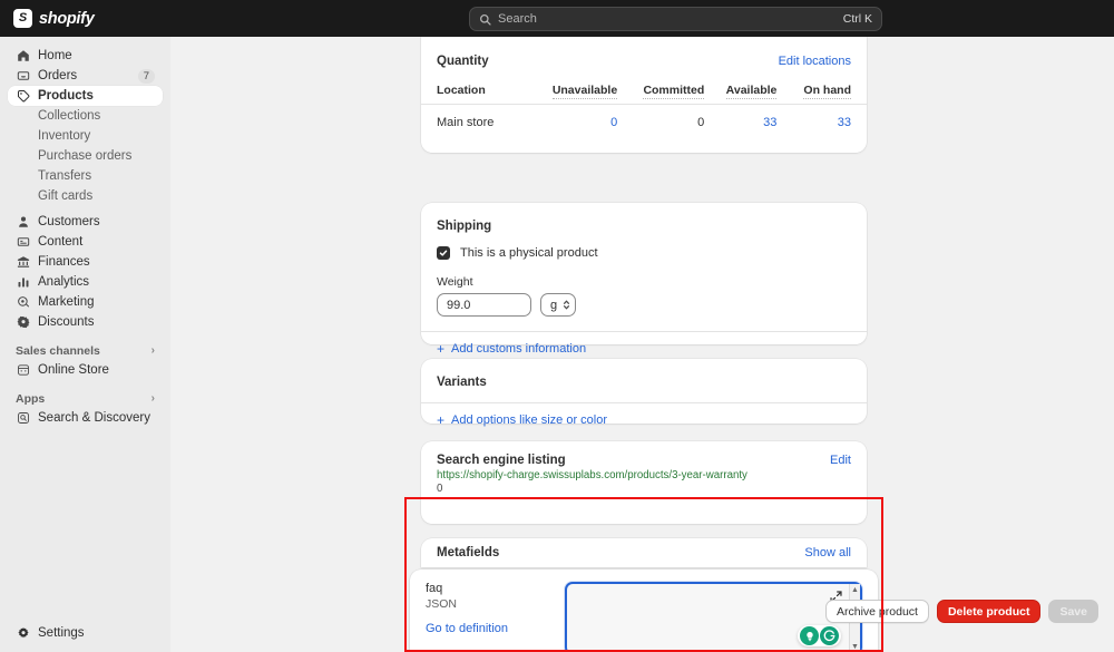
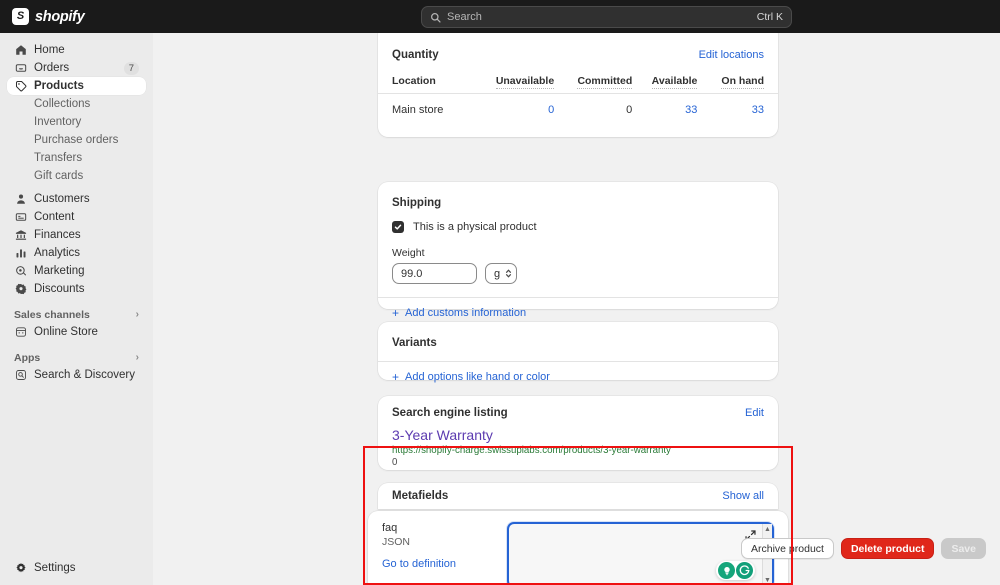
  S
  shopify
  Search
  Ctrl K
  Home
  Orders
  7
  Products
  Collections
  Inventory
  Purchase orders
  Transfers
  Gift cards
  Customers
  Content
  Finances
  Analytics
  Marketing
  Discounts
  Sales channels
  ›
  Online Store
  Apps
  ›
  Search & Discovery
  Settings
  Quantity
  Edit locations
  Location	Unavailable	Committed	Available	On hand
  Main store	0	0	33	33
  Shipping
  This is a physical product
  Weight
  99.0
  g
  +
  Add customs information
  Variants
  +
- Add options like size or color
+ Add options like hand or color
  Search engine listing
  Edit
+ 3-Year Warranty
  https://shopify-charge.swissuplabs.com/products/3-year-warranty
  0
  Metafields
  Show all
  faq
  JSON
  Go to definition
  Archive product
  Delete product
  Save
